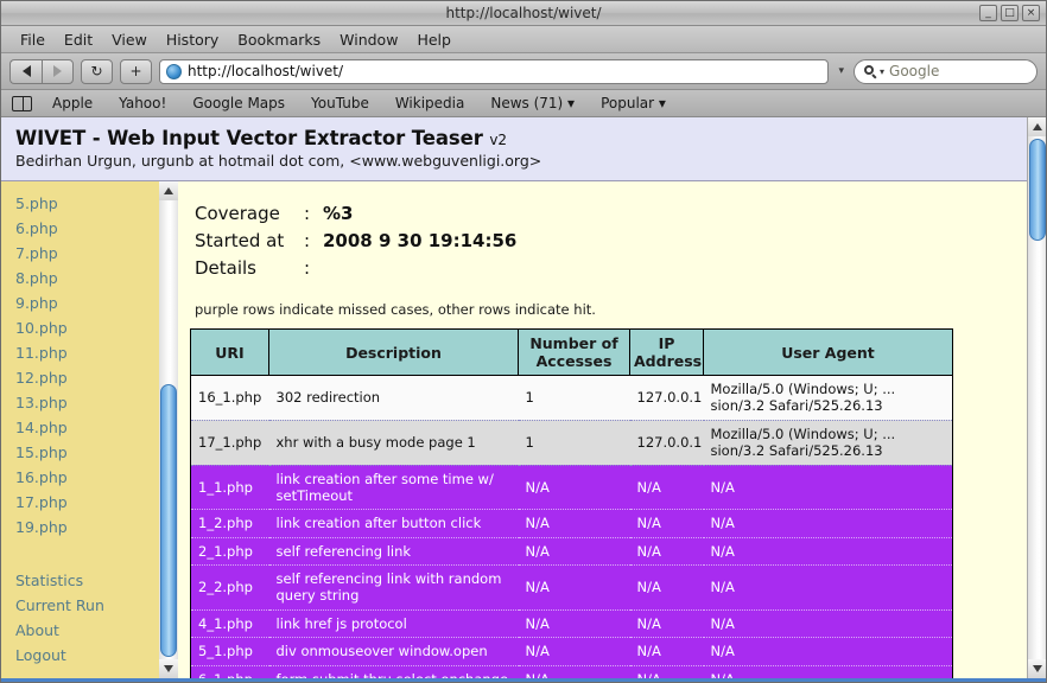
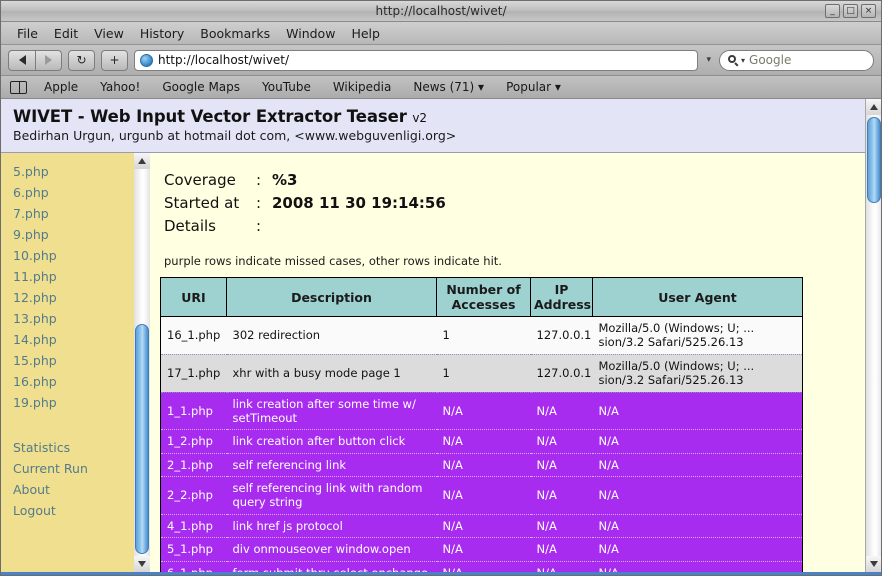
  http://localhost/wivet/
  _
  □
  ×
  File
  Edit
  View
  History
  Bookmarks
  Window
  Help
  ↻
  +
  http://localhost/wivet/
  ▾
  ▾
  Google
  Apple
  Yahoo!
  Google Maps
  YouTube
  Wikipedia
  News (71) ▾
  Popular ▾
  WIVET - Web Input Vector Extractor Teaser v2
  Bedirhan Urgun, urgunb at hotmail dot com, <www.webguvenligi.org>
  5.php
  6.php
  7.php
- 8.php
  9.php
  10.php
  11.php
  12.php
  13.php
  14.php
  15.php
  16.php
- 17.php
  19.php
  Statistics
  Current Run
  About
  Logout
  Coverage
  :
  %3
  Started at
  :
- 2008 9 30 19:14:56
+ 2008 11 30 19:14:56
  Details
  :
  purple rows indicate missed cases, other rows indicate hit.
  URI	Description	Number of Accesses	IP Address	User Agent
  16_1.php	302 redirection	1	127.0.0.1	Mozilla/5.0 (Windows; U; ...sion/3.2 Safari/525.26.13
  17_1.php	xhr with a busy mode page 1	1	127.0.0.1	Mozilla/5.0 (Windows; U; ...sion/3.2 Safari/525.26.13
  1_1.php	link creation after some time w/ setTimeout	N/A	N/A	N/A
  1_2.php	link creation after button click	N/A	N/A	N/A
  2_1.php	self referencing link	N/A	N/A	N/A
  2_2.php	self referencing link with random query string	N/A	N/A	N/A
  4_1.php	link href js protocol	N/A	N/A	N/A
  5_1.php	div onmouseover window.open	N/A	N/A	N/A
